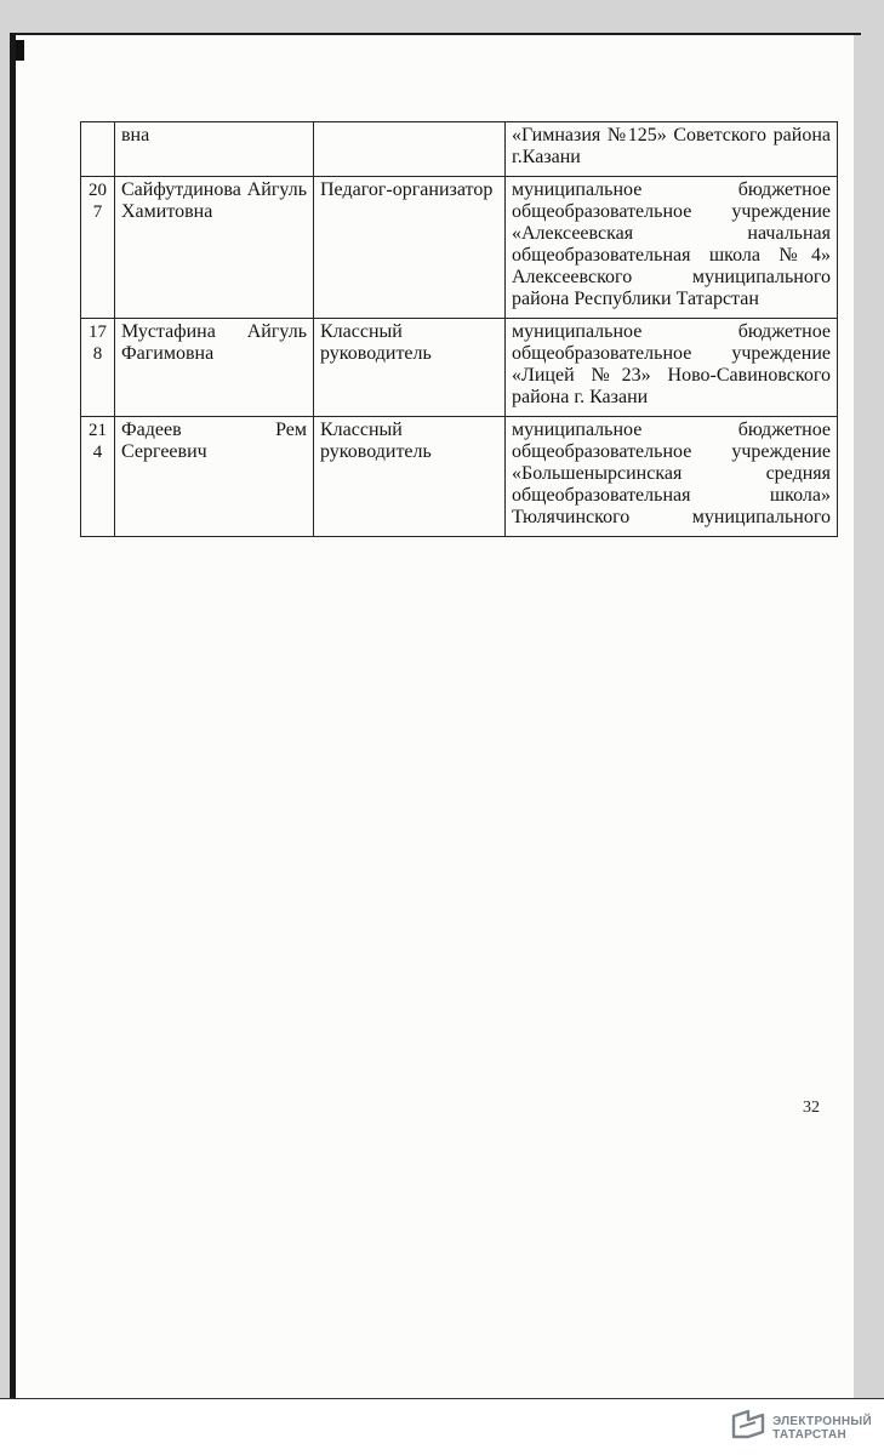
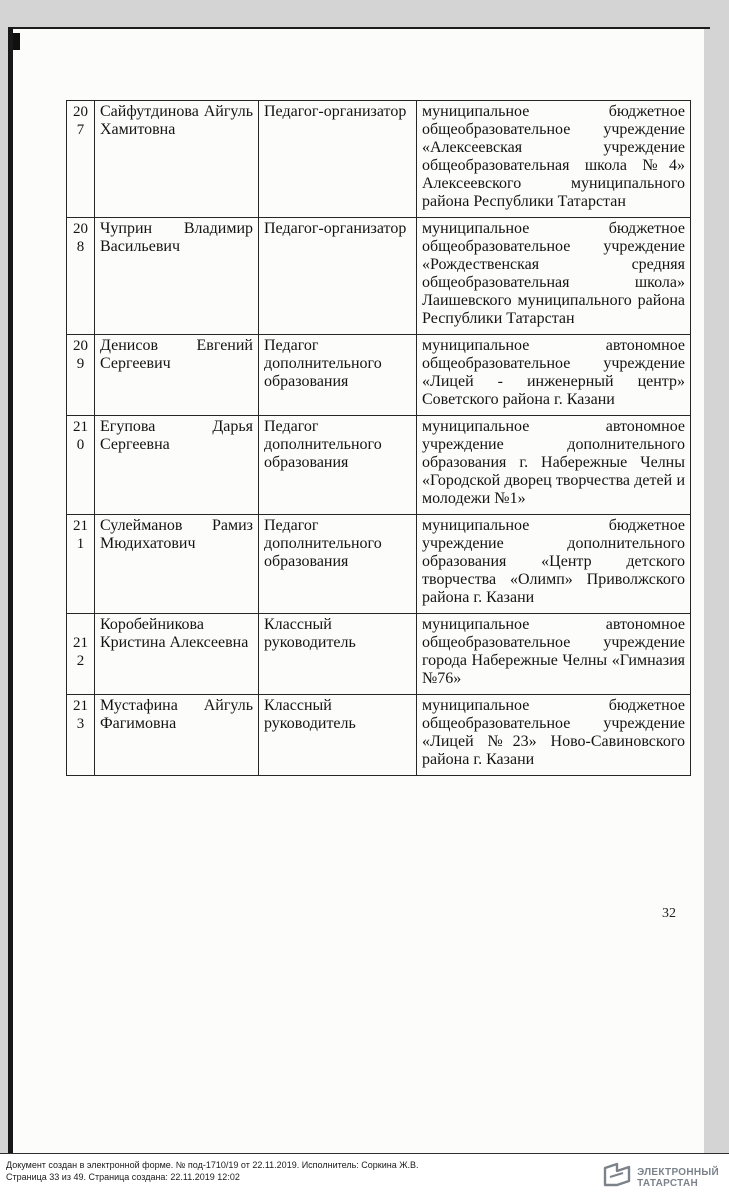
- 	вна		«Гимназия №125» Советского района г.Казани
- 207	Сайфутдинова Айгуль Хамитовна	Педагог-организатор	муниципальное бюджетное общеобразовательное учреждение «Алексеевская начальная общеобразовательная школа №4» Алексеевского муниципального района Республики Татарстан
+ 207	Сайфутдинова Айгуль Хамитовна	Педагог-организатор	муниципальное бюджетное общеобразовательное учреждение «Алексеевская учреждение общеобразовательная школа №4» Алексеевского муниципального района Республики Татарстан
+ 208	Чуприн Владимир Васильевич	Педагог-организатор	муниципальное бюджетное общеобразовательное учреждение «Рождественская средняя общеобразовательная школа» Лаишевского муниципального района Республики Татарстан
+ 209	Денисов Евгений Сергеевич	Педагог дополнительного образования	муниципальное автономное общеобразовательное учреждение «Лицей - инженерный центр» Советского района г. Казани
+ 210	Егупова Дарья Сергеевна	Педагог дополнительного образования	муниципальное автономное учреждение дополнительного образования г. Набережные Челны «Городской дворец творчества детей и молодежи №1»
+ 211	Сулейманов Рамиз Мюдихатович	Педагог дополнительного образования	муниципальное бюджетное учреждение дополнительного образования «Центр детского творчества «Олимп» Приволжского района г. Казани
+ 212	Коробейникова Кристина Алексеевна	Классный руководитель	муниципальное автономное общеобразовательное учреждение города Набережные Челны «Гимназия №76»
- 178	Мустафина Айгуль Фагимовна	Классный руководитель	муниципальное бюджетное общеобразовательное учреждение «Лицей №23» Ново-Савиновского района г. Казани
+ 213	Мустафина Айгуль Фагимовна	Классный руководитель	муниципальное бюджетное общеобразовательное учреждение «Лицей №23» Ново-Савиновского района г. Казани
- 214	Фадеев Рем Сергеевич	Классный руководитель	муниципальное бюджетное общеобразовательное учреждение «Большенырсинская средняя общеобразовательная школа» Тюлячинского муниципального
  32
+ Документ создан в электронной форме. № под-1710/19 от 22.11.2019. Исполнитель: Соркина Ж.В.
+ Страница 33 из 49. Страница создана: 22.11.2019 12:02
  ЭЛЕКТРОННЫЙ
  ТАТАРСТАН
